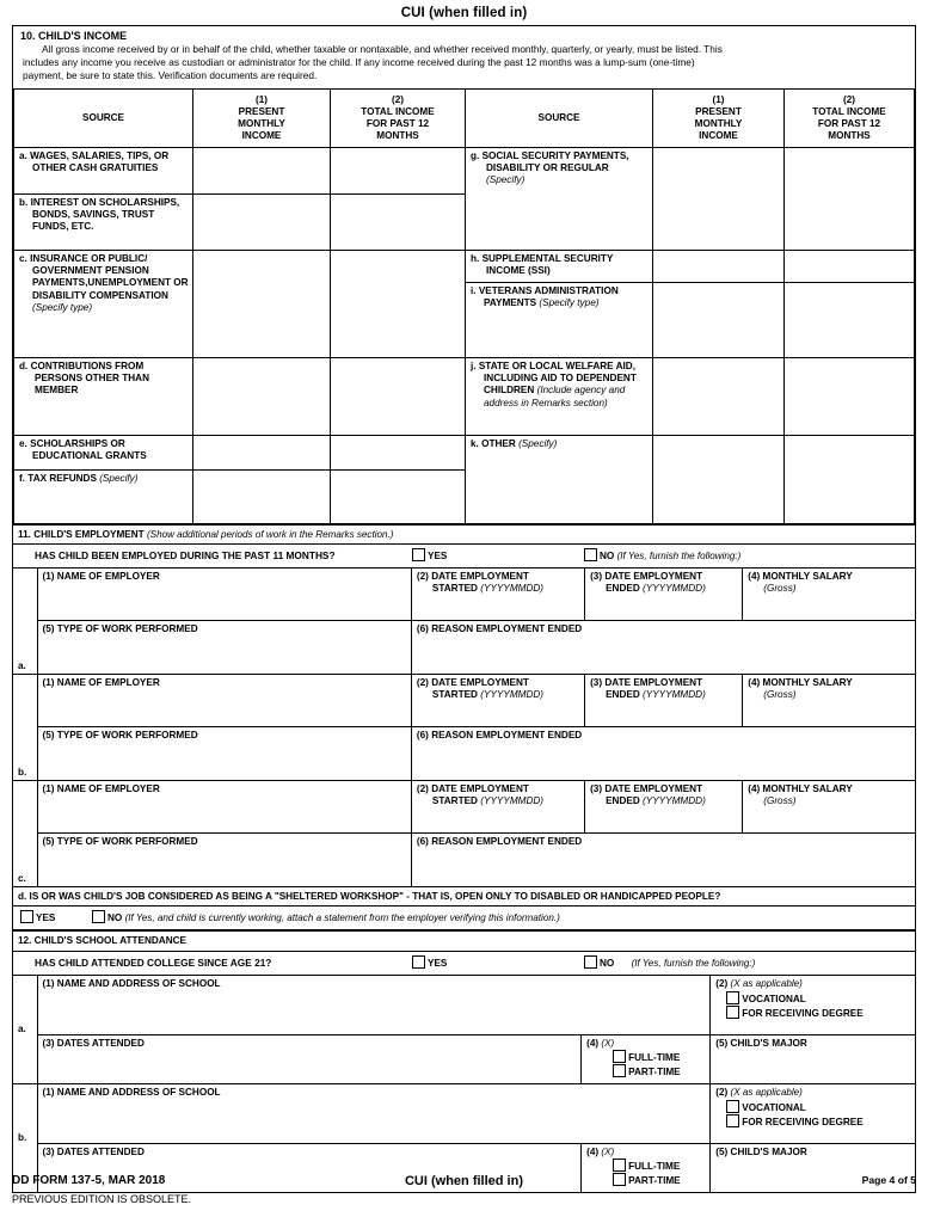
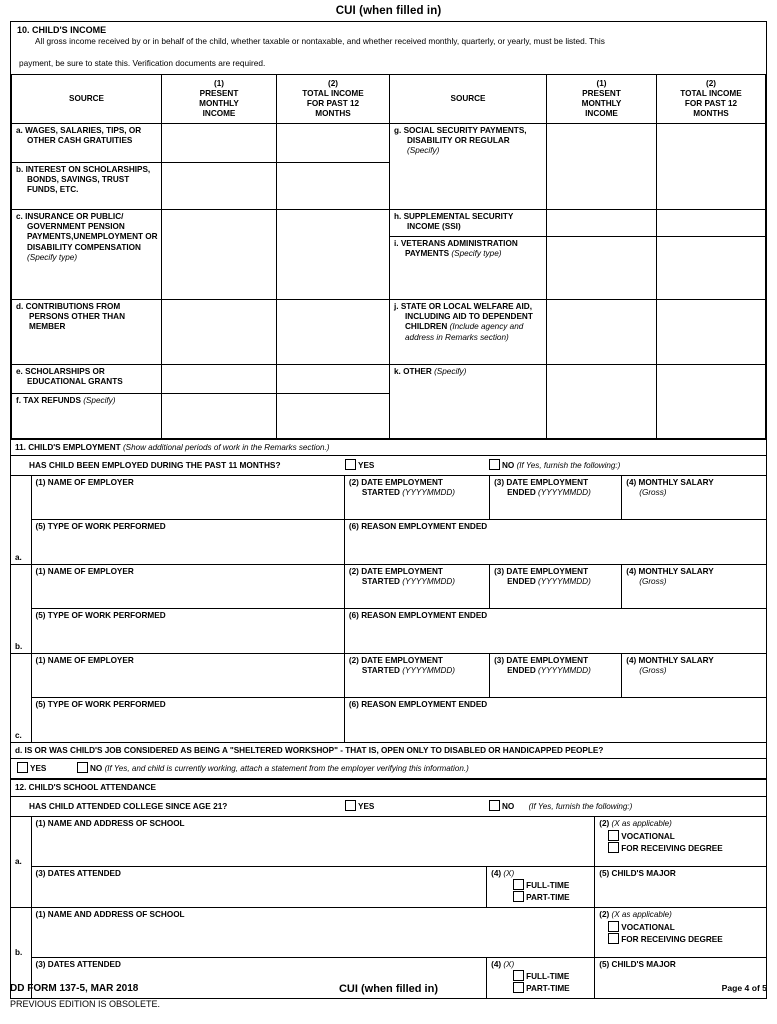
  CUI (when filled in)
  10. CHILD'S INCOME
  All gross income received by or in behalf of the child, whether taxable or nontaxable, and whether received monthly, quarterly, or yearly, must be listed. This
- includes any income you receive as custodian or administrator for the child. If any income received during the past 12 months was a lump-sum (one-time)
  payment, be sure to state this. Verification documents are required.
  SOURCE	(1) PRESENT MONTHLY INCOME	(2) TOTAL INCOME FOR PAST 12 MONTHS	SOURCE	(1) PRESENT MONTHLY INCOME	(2) TOTAL INCOME FOR PAST 12 MONTHS
  a. WAGES, SALARIES, TIPS, OR OTHER CASH GRATUITIES			g. SOCIAL SECURITY PAYMENTS, DISABILITY OR REGULAR (Specify)
  b. INTEREST ON SCHOLARSHIPS, BONDS, SAVINGS, TRUST FUNDS, ETC.
  c. INSURANCE OR PUBLIC/ GOVERNMENT PENSION PAYMENTS,UNEMPLOYMENT OR DISABILITY COMPENSATION (Specify type)			h. SUPPLEMENTAL SECURITY INCOME (SSI)
  i. VETERANS ADMINISTRATION PAYMENTS (Specify type)
  d. CONTRIBUTIONS FROM PERSONS OTHER THAN MEMBER			j. STATE OR LOCAL WELFARE AID, INCLUDING AID TO DEPENDENT CHILDREN (Include agency and address in Remarks section)
  e. SCHOLARSHIPS OR EDUCATIONAL GRANTS			k. OTHER (Specify)
  f. TAX REFUNDS (Specify)
  11. CHILD'S EMPLOYMENT (Show additional periods of work in the Remarks section.)
  HAS CHILD BEEN EMPLOYED DURING THE PAST 11 MONTHS? YES NO (If Yes, furnish the following:)
  a.	(1) NAME OF EMPLOYER	(2) DATE EMPLOYMENT STARTED (YYYYMMDD)	(3) DATE EMPLOYMENT ENDED (YYYYMMDD)	(4) MONTHLY SALARY (Gross)
  (5) TYPE OF WORK PERFORMED	(6) REASON EMPLOYMENT ENDED
  b.	(1) NAME OF EMPLOYER	(2) DATE EMPLOYMENT STARTED (YYYYMMDD)	(3) DATE EMPLOYMENT ENDED (YYYYMMDD)	(4) MONTHLY SALARY (Gross)
  (5) TYPE OF WORK PERFORMED	(6) REASON EMPLOYMENT ENDED
  c.	(1) NAME OF EMPLOYER	(2) DATE EMPLOYMENT STARTED (YYYYMMDD)	(3) DATE EMPLOYMENT ENDED (YYYYMMDD)	(4) MONTHLY SALARY (Gross)
  (5) TYPE OF WORK PERFORMED	(6) REASON EMPLOYMENT ENDED
  d. IS OR WAS CHILD'S JOB CONSIDERED AS BEING A "SHELTERED WORKSHOP" - THAT IS, OPEN ONLY TO DISABLED OR HANDICAPPED PEOPLE?
  YES NO (If Yes, and child is currently working, attach a statement from the employer verifying this information.)
  12. CHILD'S SCHOOL ATTENDANCE
  HAS CHILD ATTENDED COLLEGE SINCE AGE 21? YES NO (If Yes, furnish the following:)
  a.	(1) NAME AND ADDRESS OF SCHOOL	(2) (X as applicable) VOCATIONAL FOR RECEIVING DEGREE
  (3) DATES ATTENDED	(4) (X) FULL-TIME PART-TIME	(5) CHILD'S MAJOR
  b.	(1) NAME AND ADDRESS OF SCHOOL	(2) (X as applicable) VOCATIONAL FOR RECEIVING DEGREE
  (3) DATES ATTENDED	(4) (X) FULL-TIME PART-TIME	(5) CHILD'S MAJOR
  DD FORM 137-5, MAR 2018
  CUI (when filled in)
  Page 4 of 5
  PREVIOUS EDITION IS OBSOLETE.
